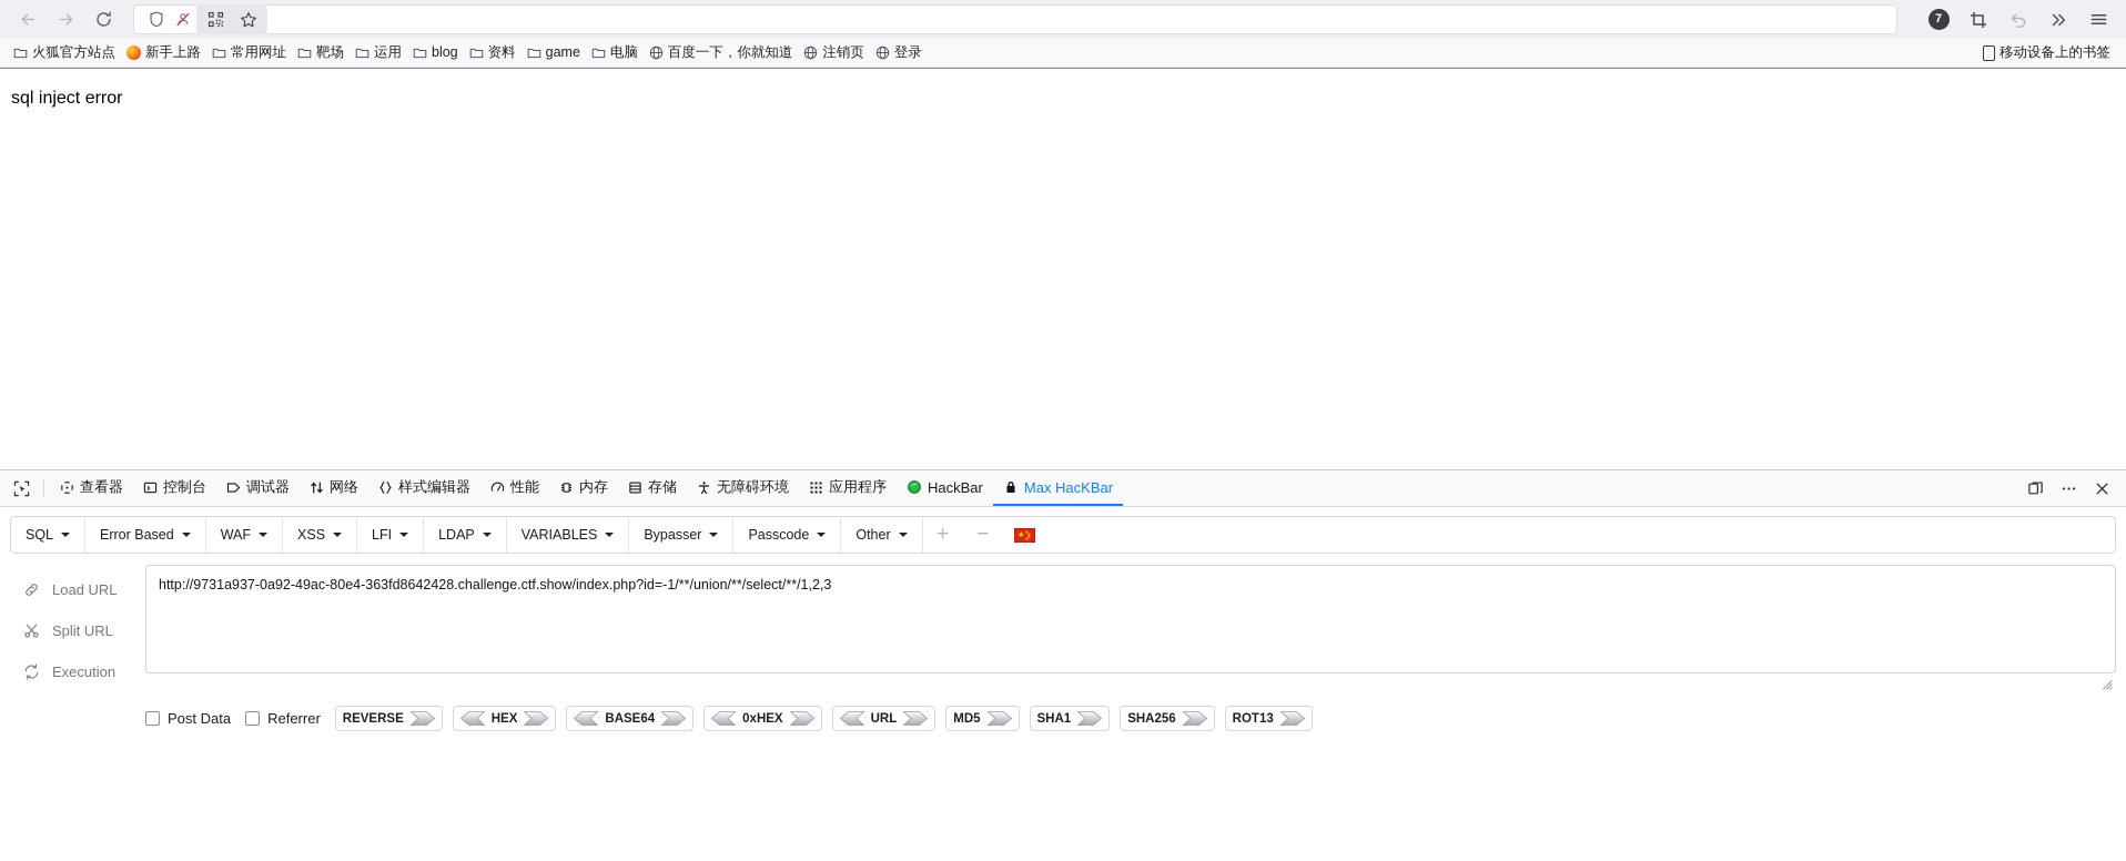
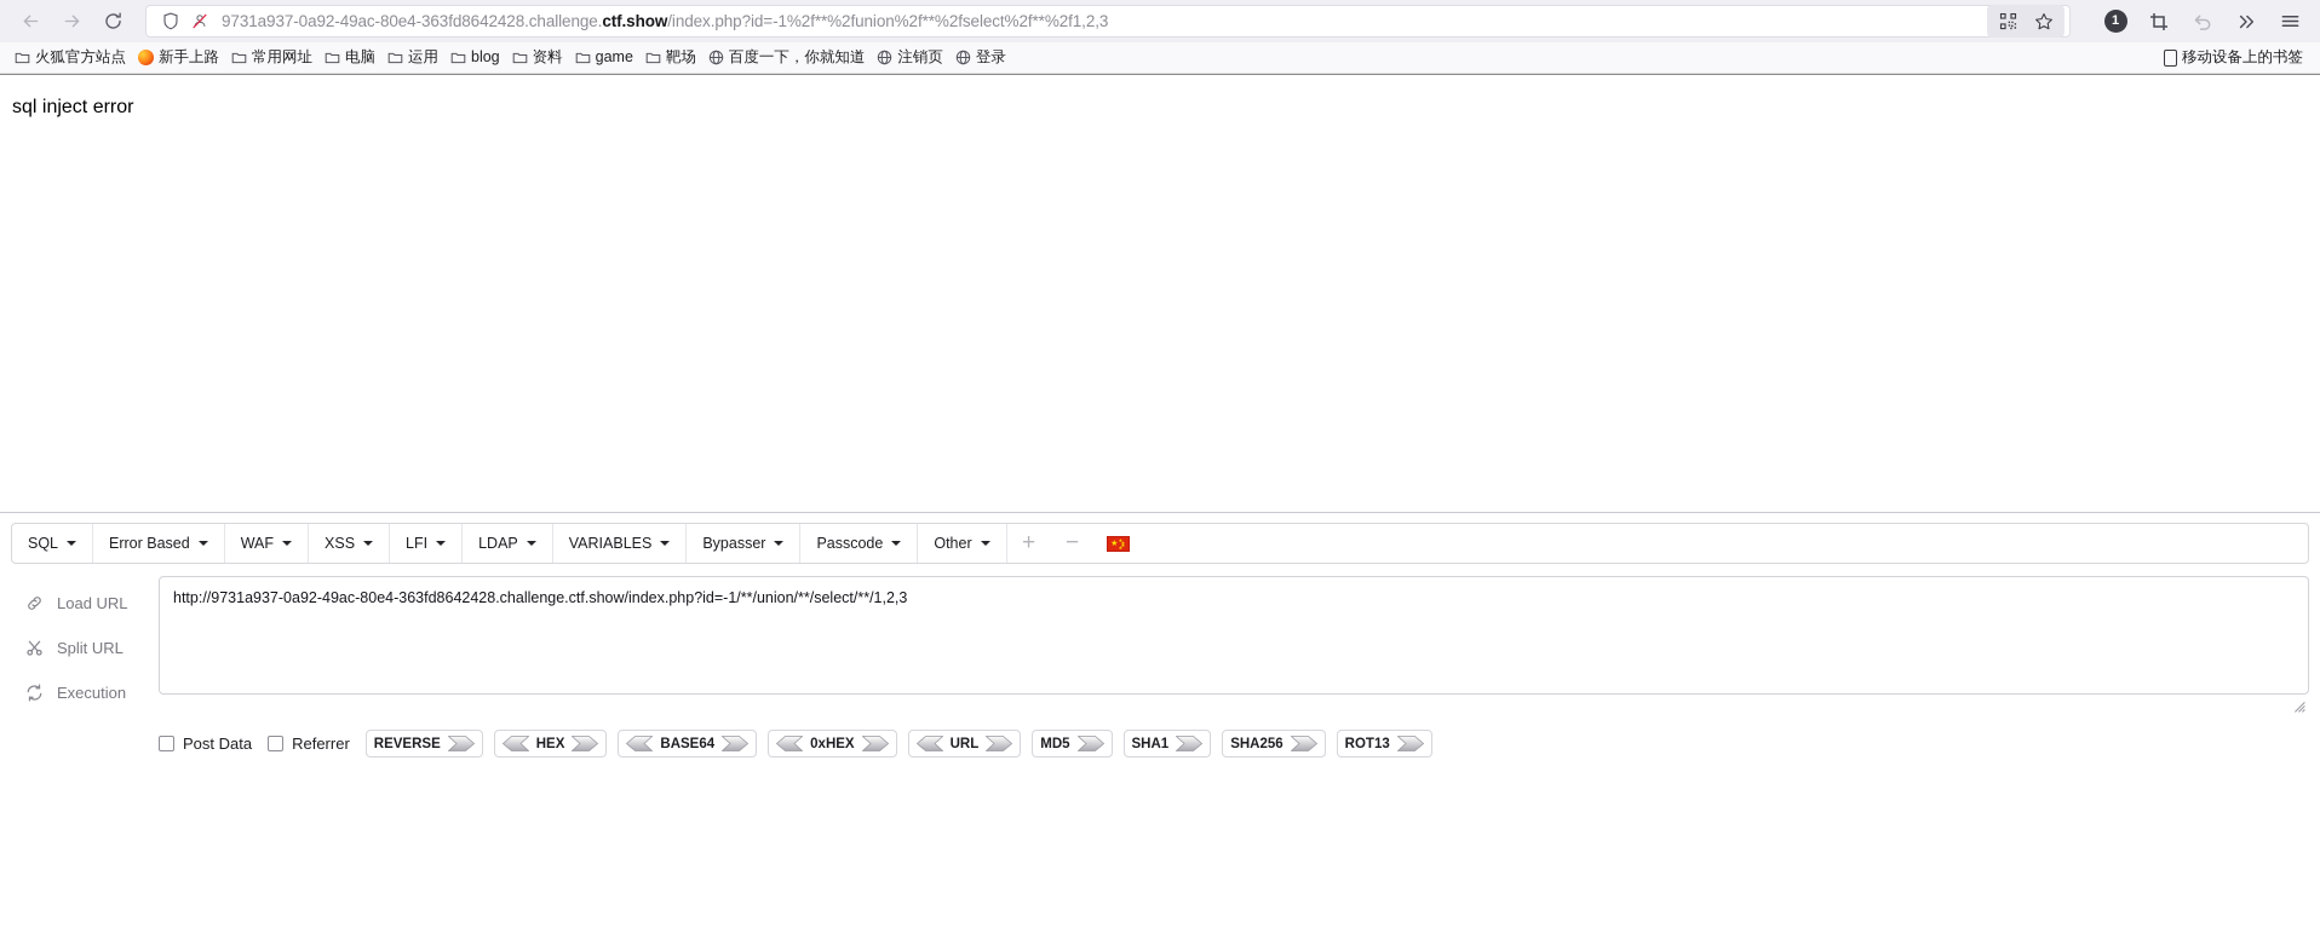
+ 9731a937-0a92-49ac-80e4-363fd8642428.challenge.ctf.show/index.php?id=-1%2f**%2funion%2f**%2fselect%2f**%2f1,2,3
- 7
+ 1
  火狐官方站点
  新手上路
  常用网址
- 靶场
+ 电脑
  运用
  blog
  资料
  game
- 电脑
+ 靶场
  百度一下，你就知道
  注销页
  登录
  移动设备上的书签
  sql inject error
- 查看器
- 控制台
- 调试器
- 网络
- 样式编辑器
- 性能
- 内存
- 存储
- 无障碍环境
- 应用程序
- HackBar
- Max HacKBar
  SQL
  Error Based
  WAF
  XSS
  LFI
  LDAP
  VARIABLES
  Bypasser
  Passcode
  Other
  +
  −
  Load URL
  Split URL
  Execution
  http://9731a937-0a92-49ac-80e4-363fd8642428.challenge.ctf.show/index.php?id=-1/**/union/**/select/**/1,2,3
  Post Data
  Referrer
  REVERSE
  HEX
  BASE64
  0xHEX
  URL
  MD5
  SHA1
  SHA256
  ROT13
